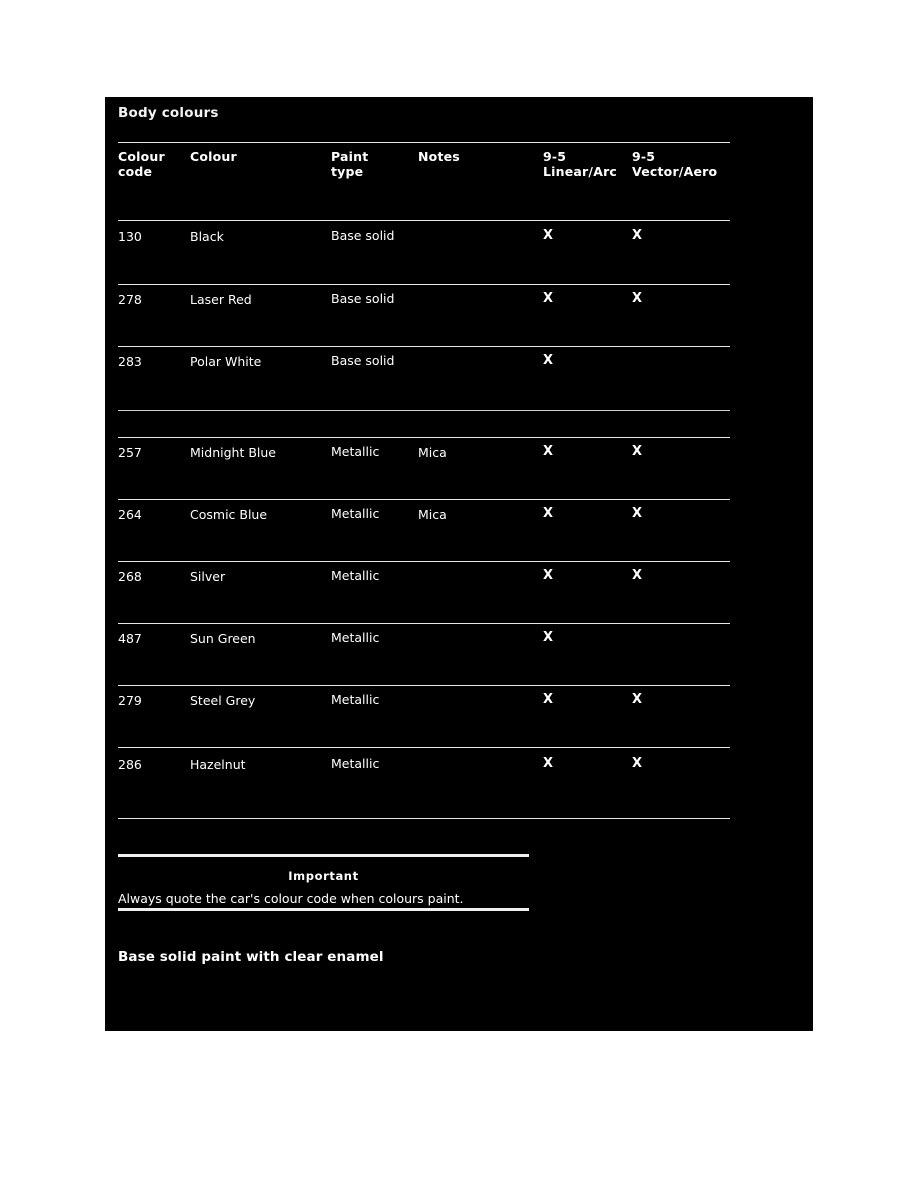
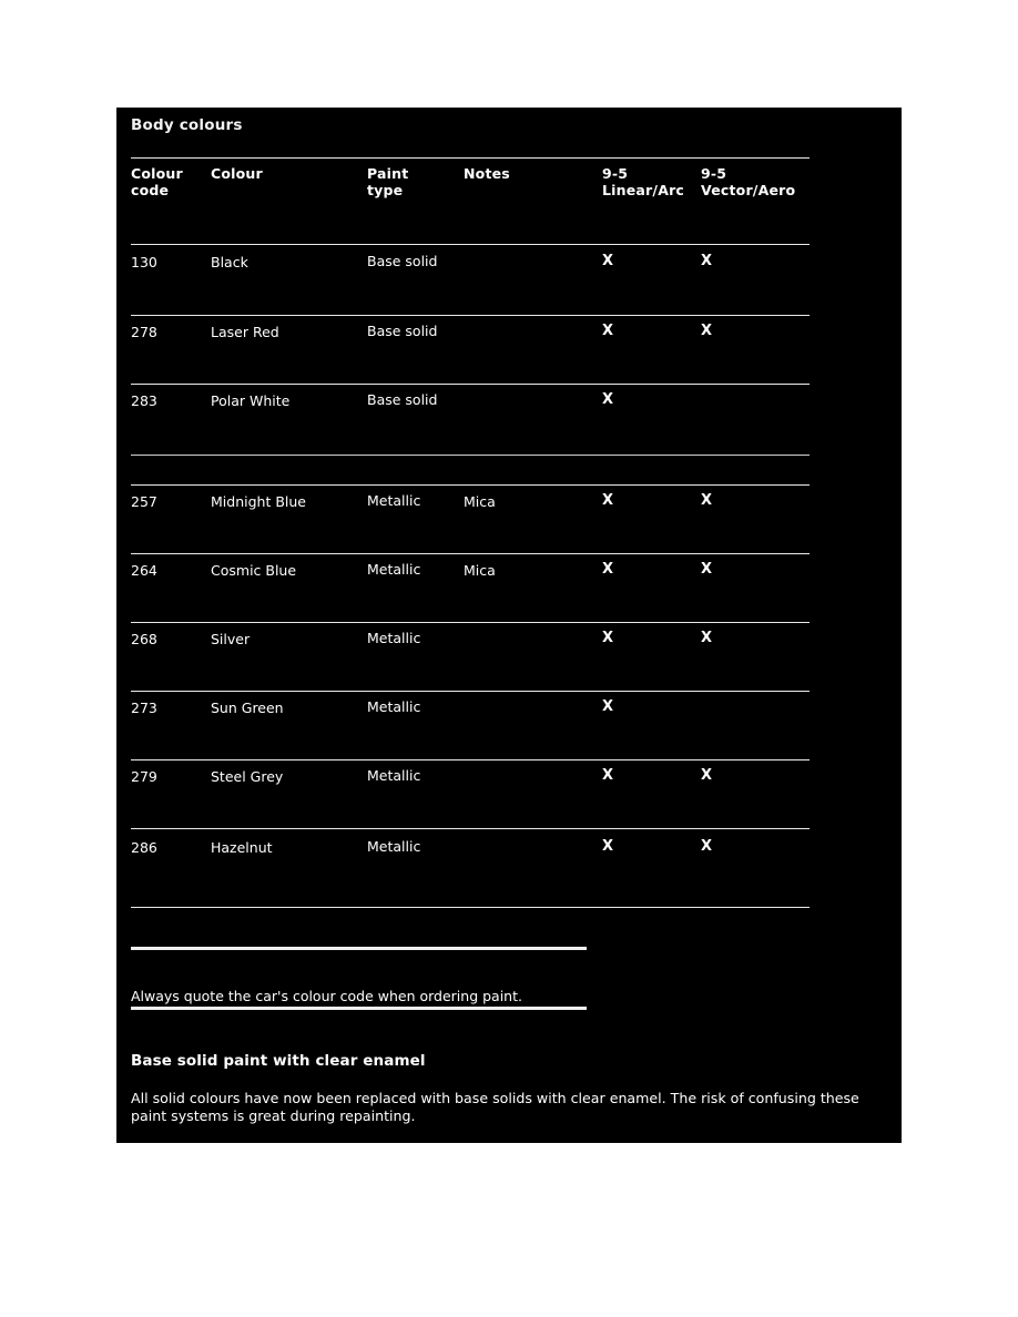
  Body colours
  Colour
  code
  Colour
  Paint
  type
  Notes
  9-5
  Linear/Arc
  9-5
  Vector/Aero
  130
  Black
  Base solid
  X
  X
  278
  Laser Red
  Base solid
  X
  X
  283
  Polar White
  Base solid
  X
  257
  Midnight Blue
  Metallic
  Mica
  X
  X
  264
  Cosmic Blue
  Metallic
  Mica
  X
  X
  268
  Silver
  Metallic
  X
  X
- 487
+ 273
  Sun Green
  Metallic
  X
  279
  Steel Grey
  Metallic
  X
  X
  286
  Hazelnut
  Metallic
  X
  X
- Important
- Always quote the car's colour code when colours paint.
+ Always quote the car's colour code when ordering paint.
  Base solid paint with clear enamel
+ All solid colours have now been replaced with base solids with clear enamel. The risk of confusing these paint systems is great during repainting.
